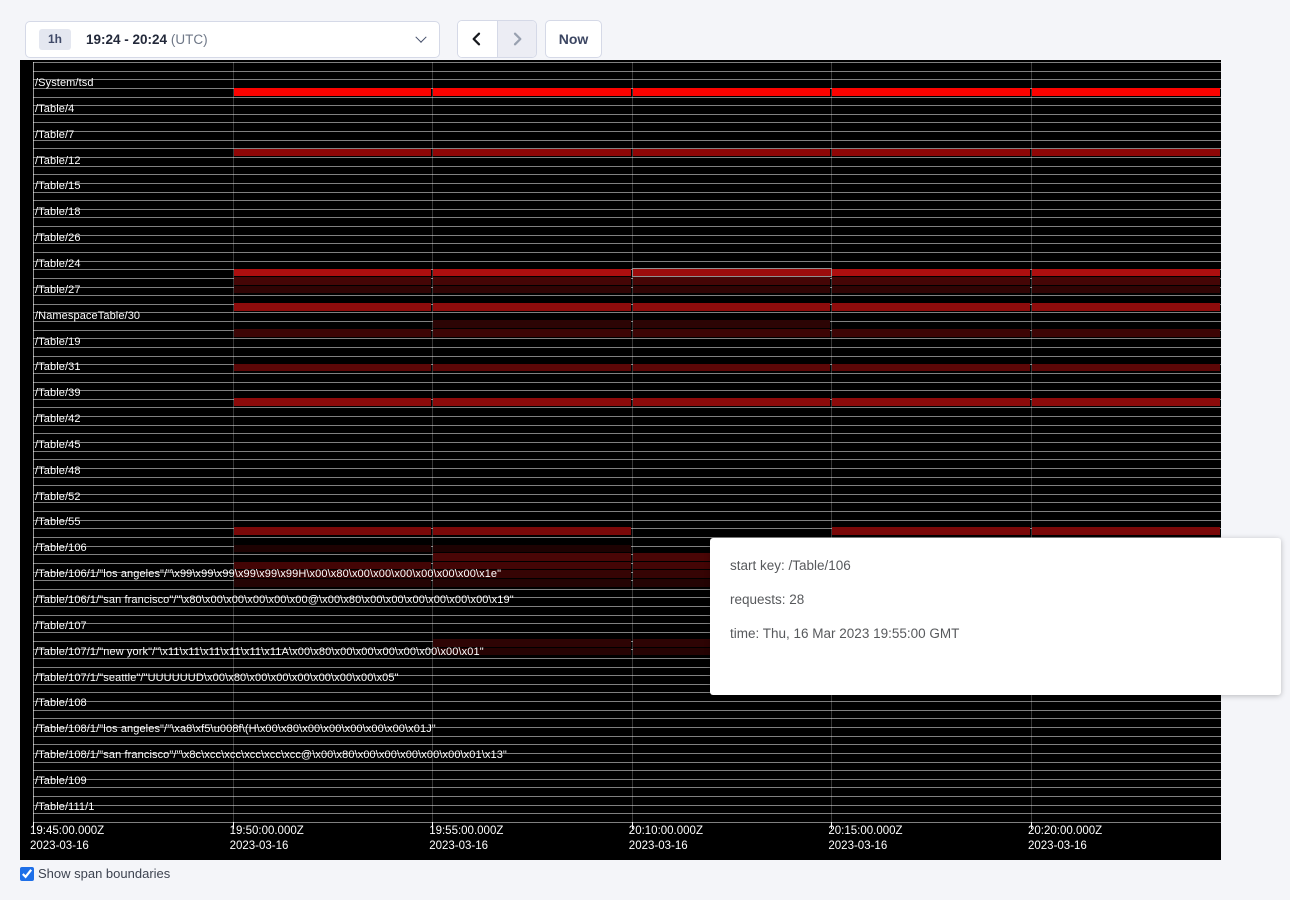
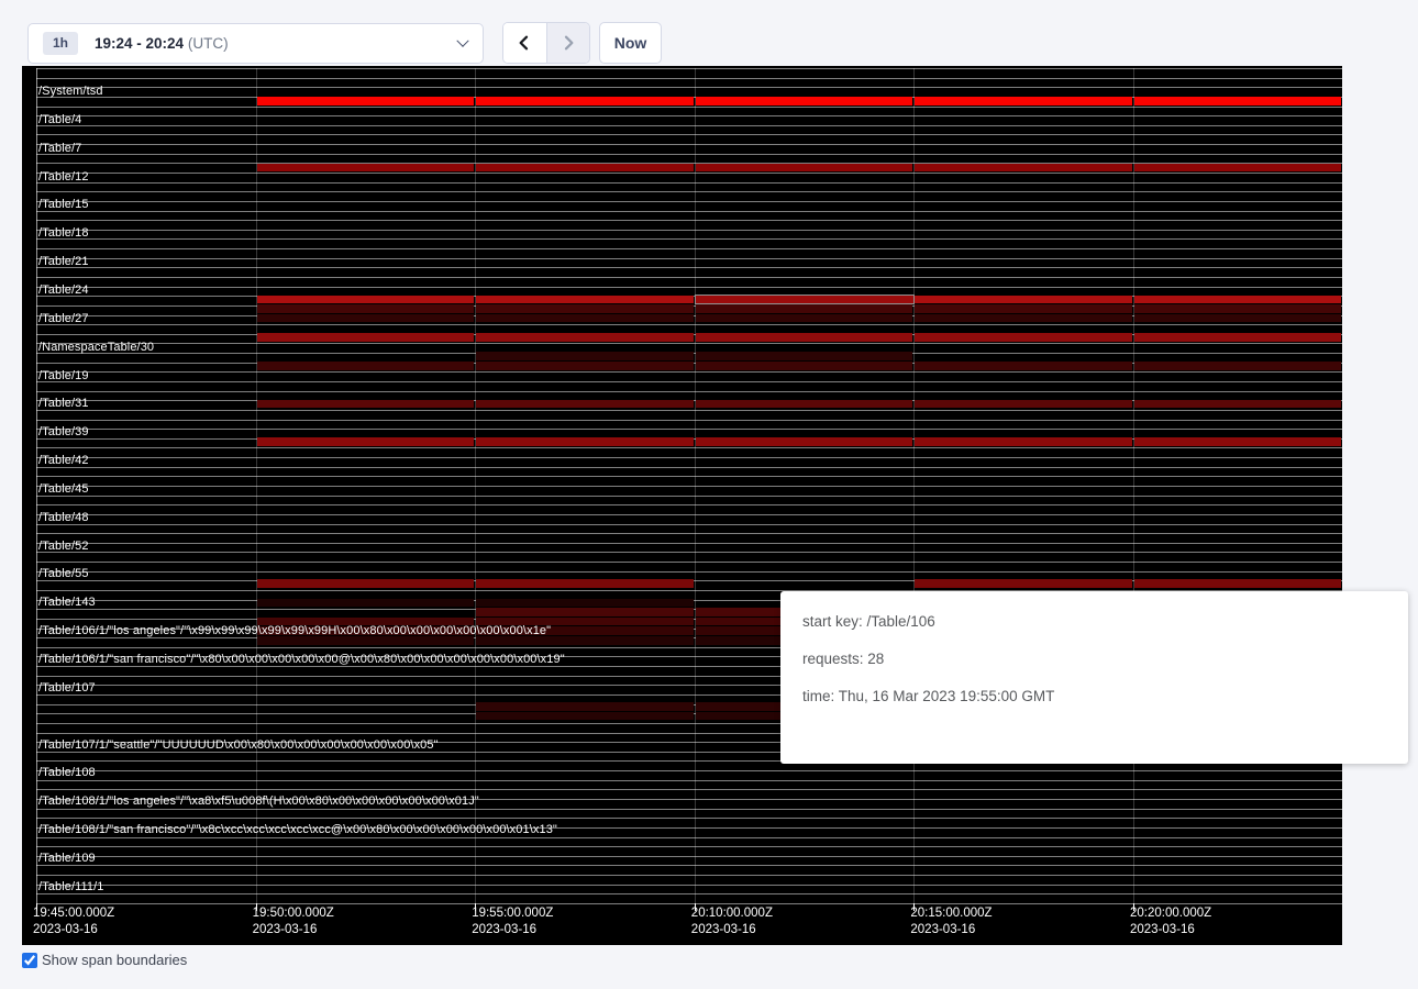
  1h
  19:24 - 20:24 (UTC)
  Now
  /System/tsd
  /Table/4
  /Table/7
  /Table/12
  /Table/15
  /Table/18
- /Table/26
+ /Table/21
  /Table/24
  /Table/27
  /NamespaceTable/30
  /Table/19
  /Table/31
  /Table/39
  /Table/42
  /Table/45
  /Table/48
  /Table/52
  /Table/55
- /Table/106
+ /Table/143
  /Table/106/1/"los angeles"/"\x99\x99\x99\x99\x99\x99H\x00\x80\x00\x00\x00\x00\x00\x00\x1e"
  /Table/106/1/"san francisco"/"\x80\x00\x00\x00\x00\x00@\x00\x80\x00\x00\x00\x00\x00\x00\x19"
  /Table/107
- /Table/107/1/"new york"/"\x11\x11\x11\x11\x11\x11A\x00\x80\x00\x00\x00\x00\x00\x00\x01"
  /Table/107/1/"seattle"/"UUUUUUD\x00\x80\x00\x00\x00\x00\x00\x00\x05"
  /Table/108
  /Table/108/1/"los angeles"/"\xa8\xf5\u008f\(H\x00\x80\x00\x00\x00\x00\x00\x01J"
  /Table/108/1/"san francisco"/"\x8c\xcc\xcc\xcc\xcc\xcc@\x00\x80\x00\x00\x00\x00\x00\x01\x13"
  /Table/109
  /Table/111/1
  19:45:00.000Z
  2023-03-16
  19:50:00.000Z
  2023-03-16
  19:55:00.000Z
  2023-03-16
  20:10:00.000Z
  2023-03-16
  20:15:00.000Z
  2023-03-16
  20:20:00.000Z
  2023-03-16
  start key: /Table/106
  requests: 28
  time: Thu, 16 Mar 2023 19:55:00 GMT
  Show span boundaries
